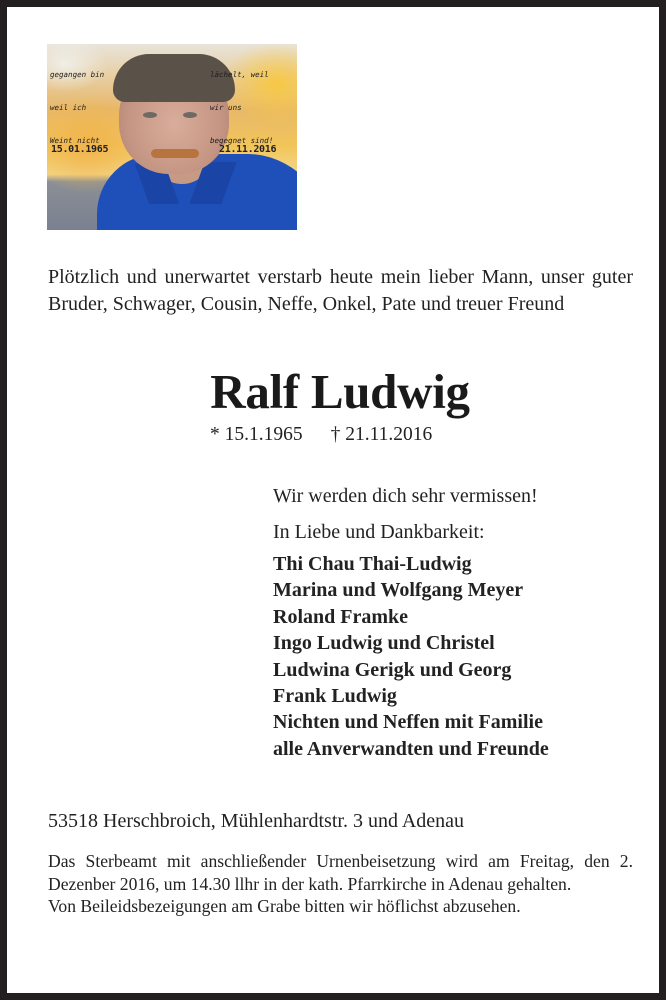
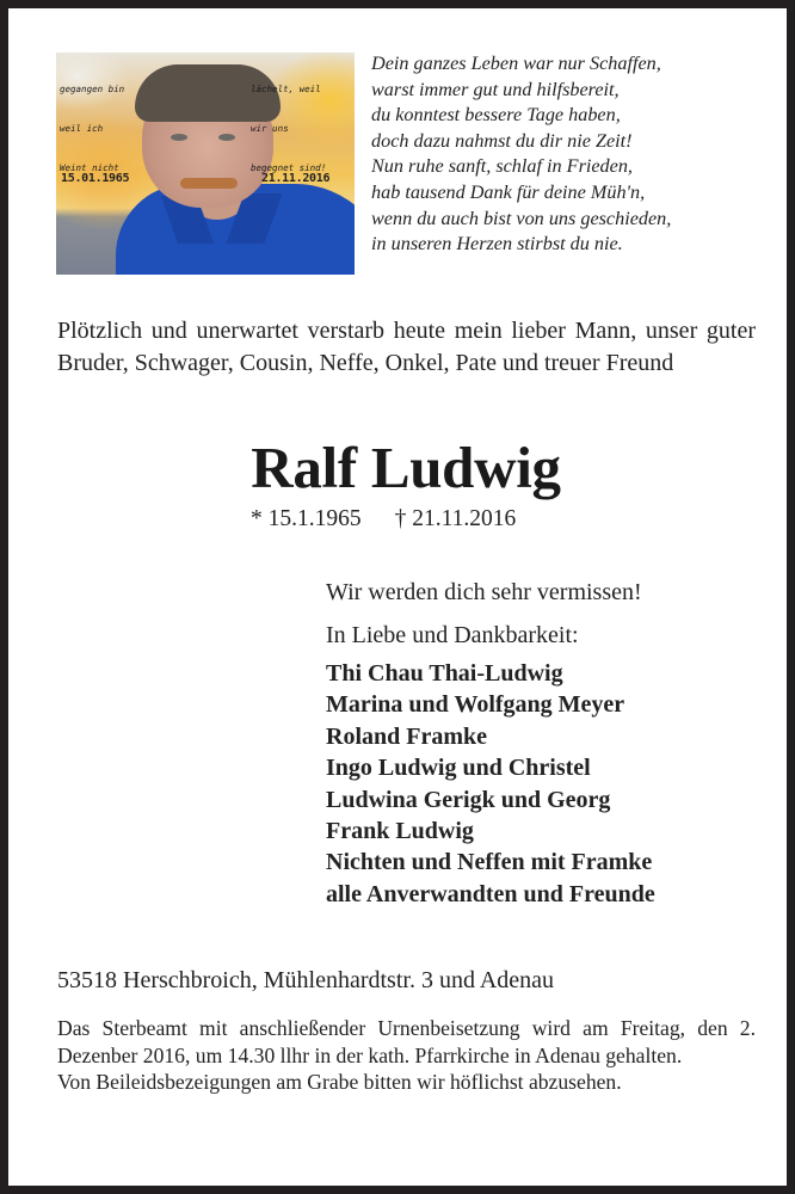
  gegangen bin
  weil ich
  Weint nicht
  lächelt, weil
  wir uns
  begegnet sind!
  15.01.1965
  21.11.2016
+ Dein ganzes Leben war nur Schaffen,
+ warst immer gut und hilfsbereit,
+ du konntest bessere Tage haben,
+ doch dazu nahmst du dir nie Zeit!
+ Nun ruhe sanft, schlaf in Frieden,
+ hab tausend Dank für deine Müh'n,
+ wenn du auch bist von uns geschieden,
+ in unseren Herzen stirbst du nie.
  Plötzlich und unerwartet verstarb heute mein lieber Mann, unser guter Bruder, Schwager, Cousin, Neffe, Onkel, Pate und treuer Freund
  Ralf Ludwig
  * 15.1.1965 † 21.11.2016
  Wir werden dich sehr vermissen!
  In Liebe und Dankbarkeit:
  Thi Chau Thai-Ludwig
  Marina und Wolfgang Meyer
  Roland Framke
  Ingo Ludwig und Christel
  Ludwina Gerigk und Georg
  Frank Ludwig
- Nichten und Neffen mit Familie
+ Nichten und Neffen mit Framke
  alle Anverwandten und Freunde
  53518 Herschbroich, Mühlenhardtstr. 3 und Adenau
  Das Sterbeamt mit anschließender Urnenbeisetzung wird am Freitag, den 2. Dezenber 2016, um 14.30 llhr in der kath. Pfarrkirche in Adenau gehalten.
  Von Beileidsbezeigungen am Grabe bitten wir höflichst abzusehen.
